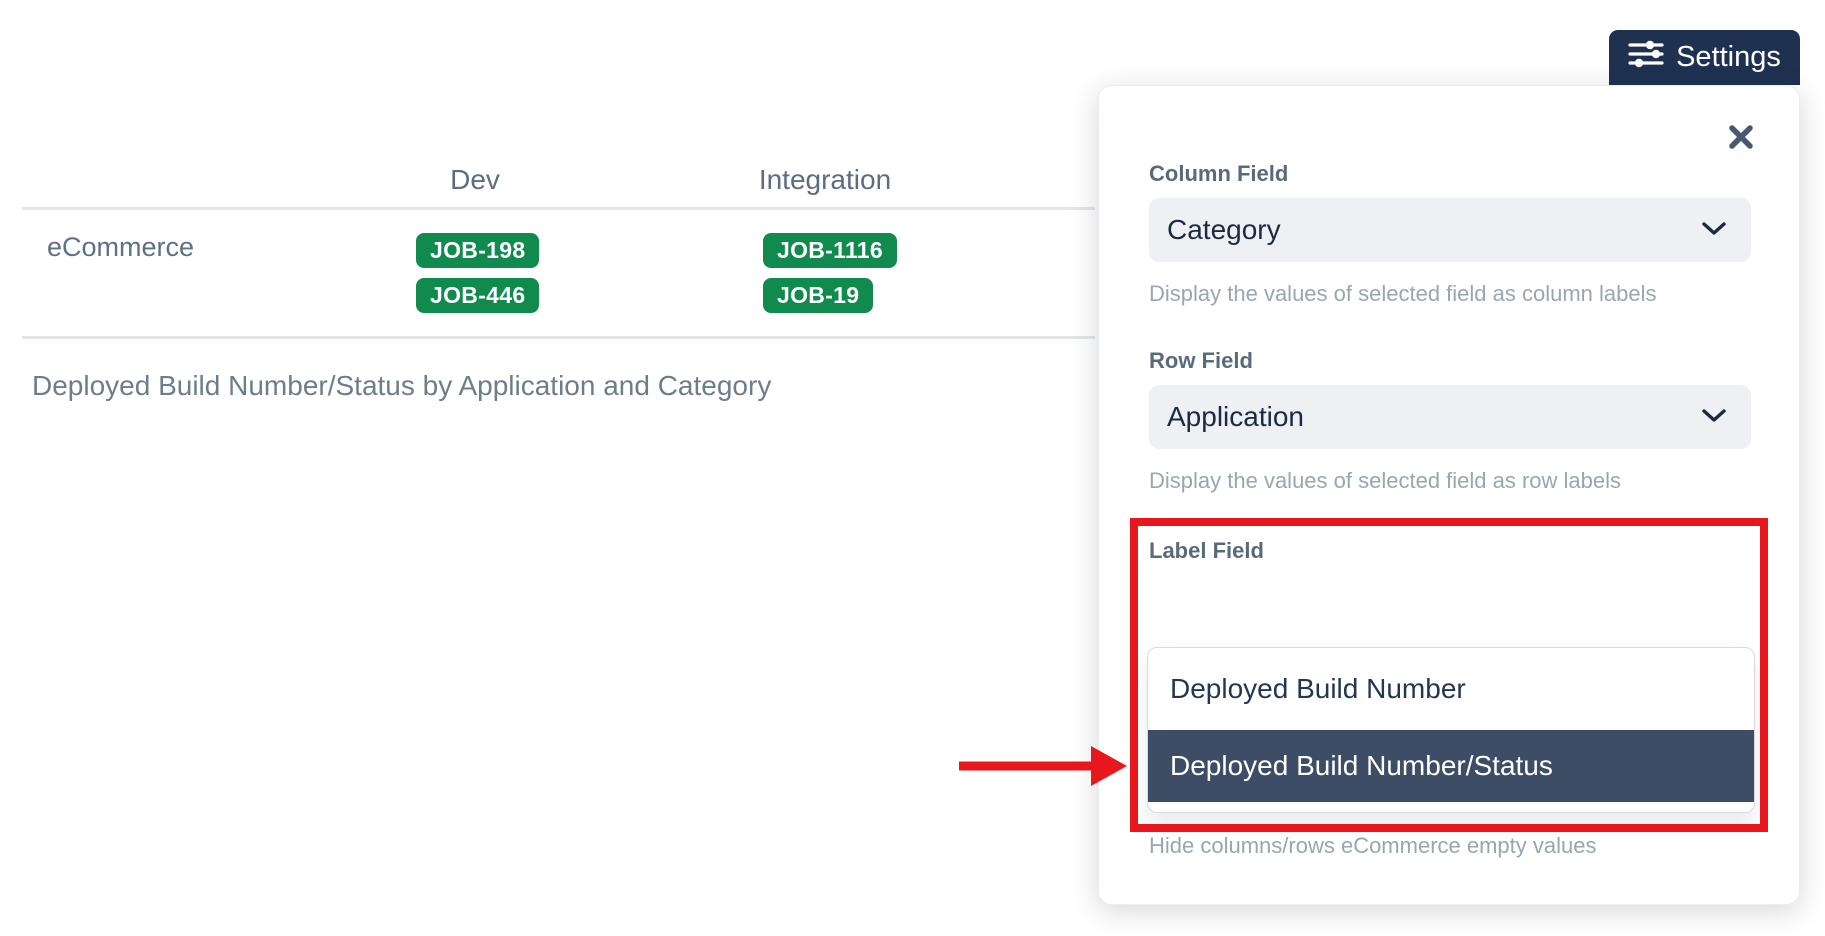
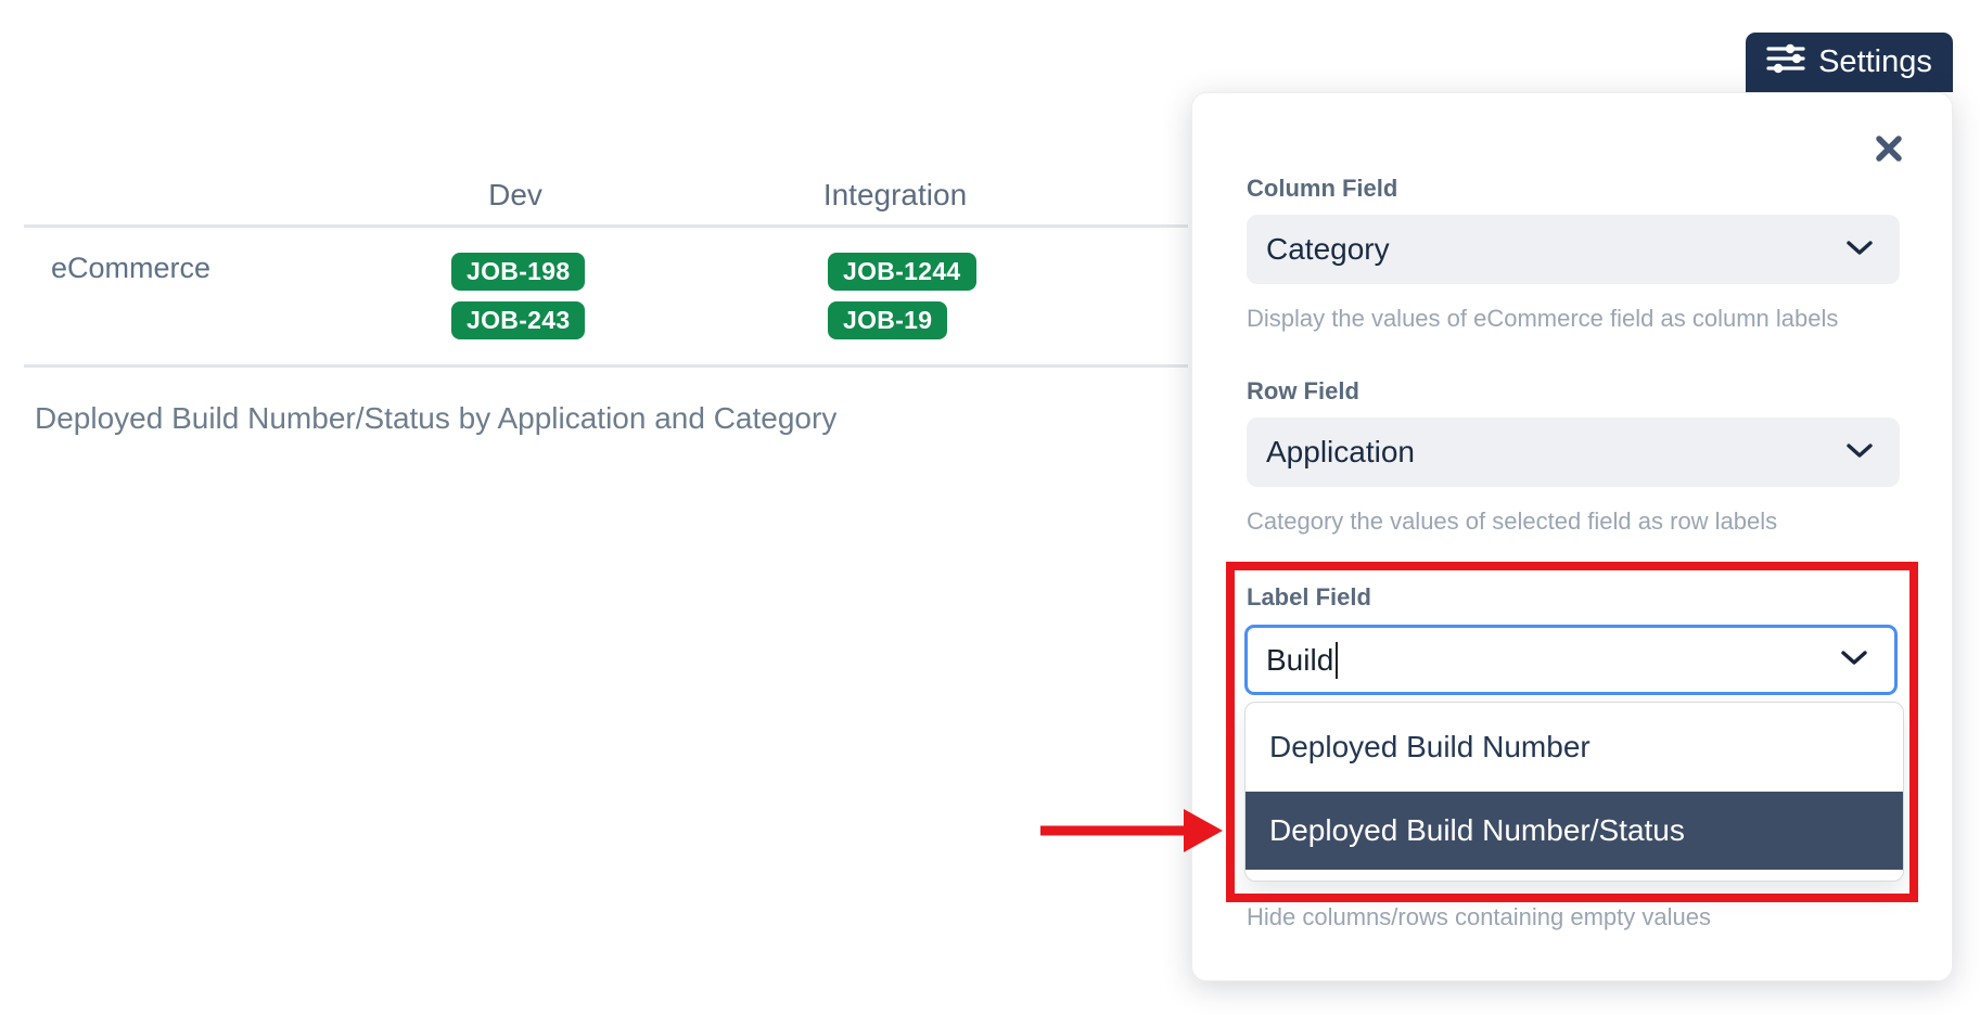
  Dev
  Integration
  eCommerce
  JOB-198
- JOB-446
+ JOB-243
- JOB-1116
+ JOB-1244
  JOB-19
  Deployed Build Number/Status by Application and Category
  Settings
  Column Field
  Category
- Display the values of selected field as column labels
+ Display the values of eCommerce field as column labels
  Row Field
  Application
- Display the values of selected field as row labels
+ Category the values of selected field as row labels
  Label Field
+ Build
  Deployed Build Number
  Deployed Build Number/Status
- Hide columns/rows eCommerce empty values
+ Hide columns/rows containing empty values
